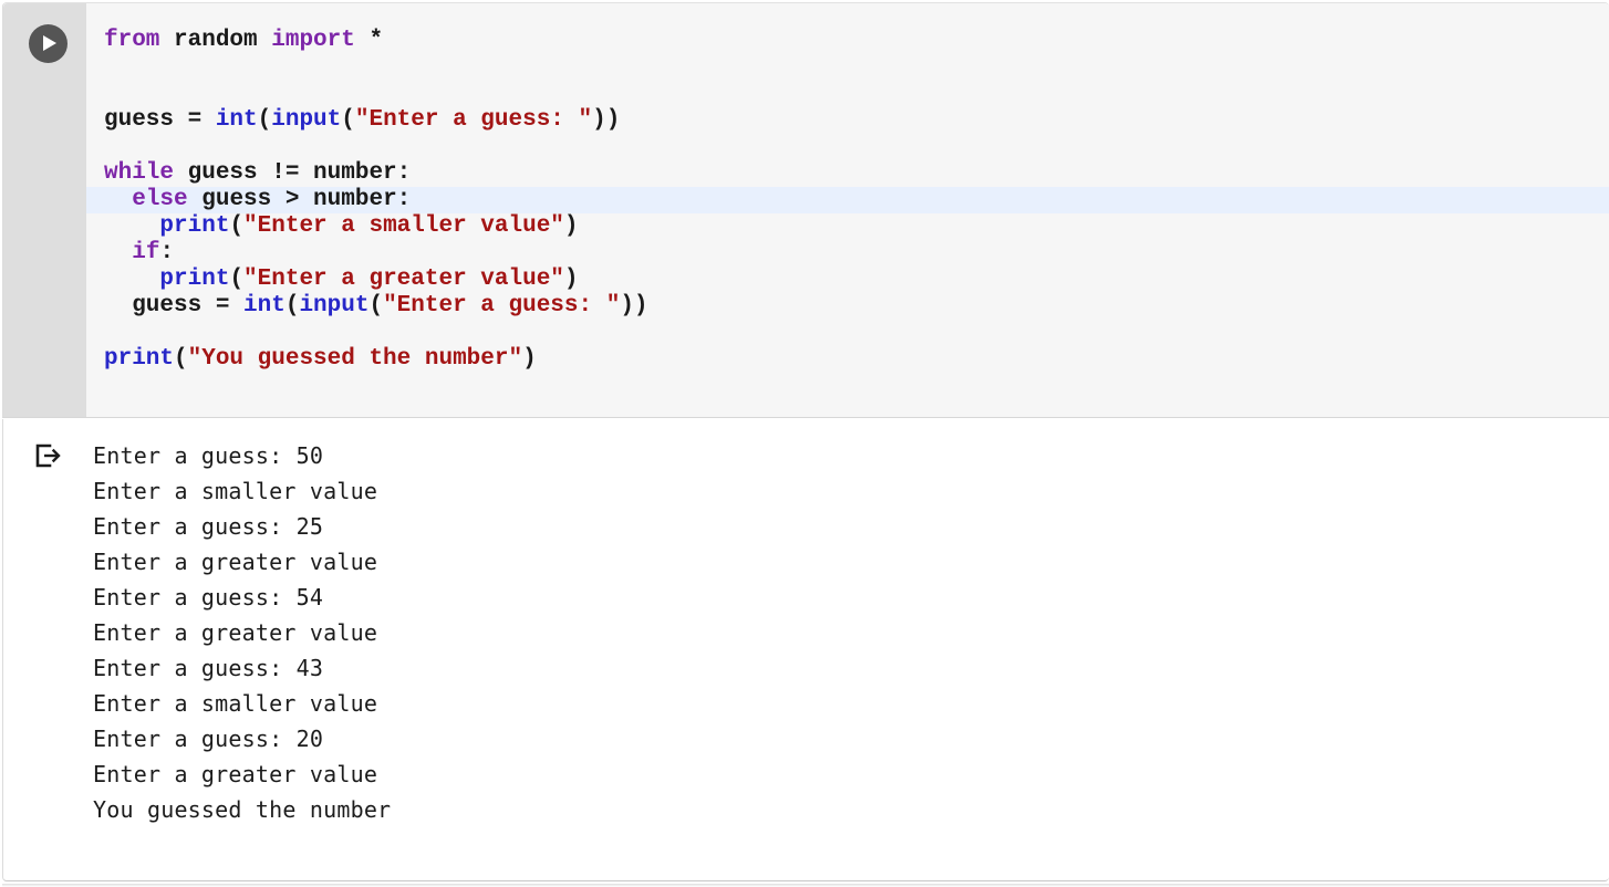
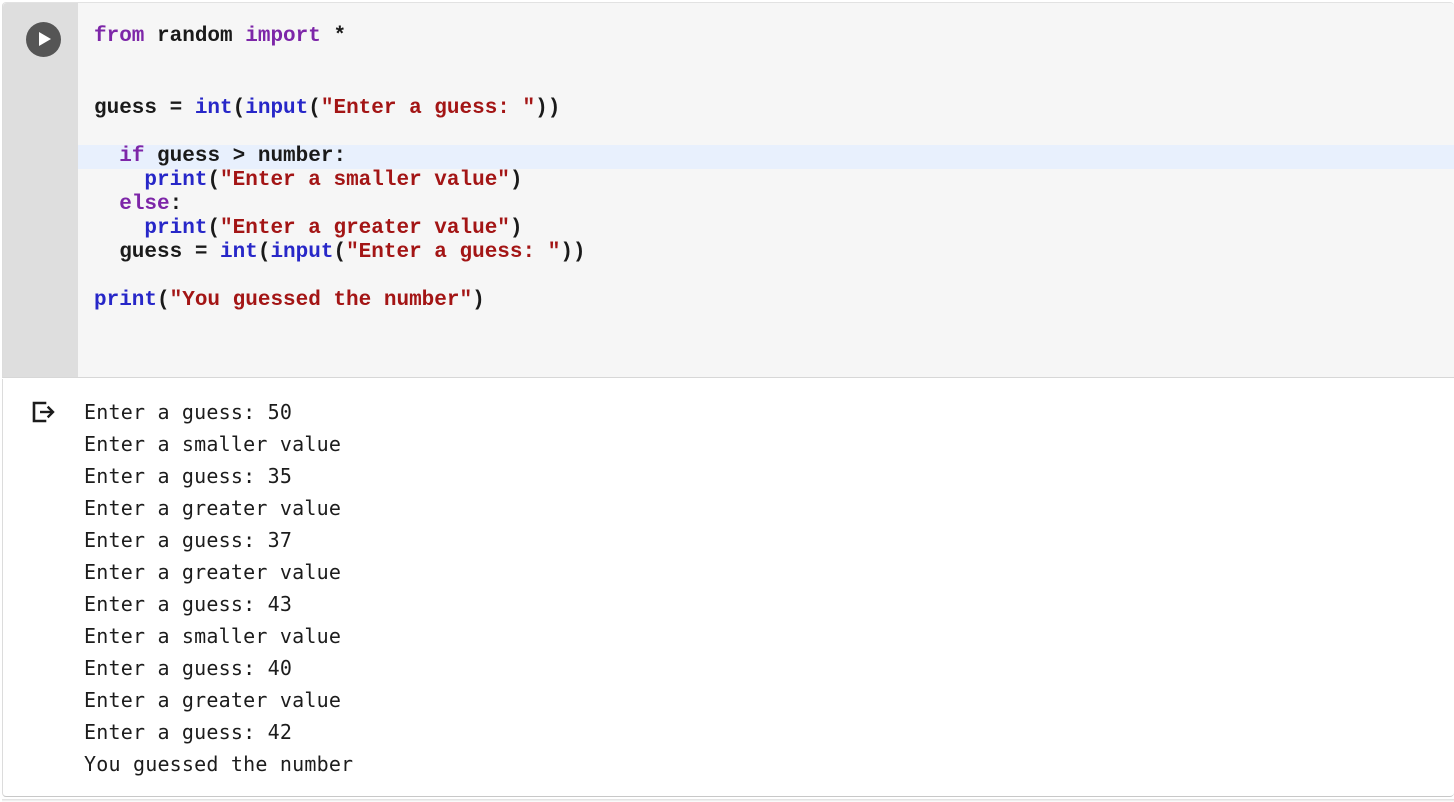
  from random import *
  guess = int(input("Enter a guess: "))
- while guess != number:
- else guess > number:
+ if guess > number:
  print("Enter a smaller value")
- if:
+ else:
  print("Enter a greater value")
  guess = int(input("Enter a guess: "))
  print("You guessed the number")
  Enter a guess: 50
  Enter a smaller value
- Enter a guess: 25
+ Enter a guess: 35
  Enter a greater value
- Enter a guess: 54
+ Enter a guess: 37
  Enter a greater value
  Enter a guess: 43
  Enter a smaller value
- Enter a guess: 20
+ Enter a guess: 40
  Enter a greater value
+ Enter a guess: 42
  You guessed the number
